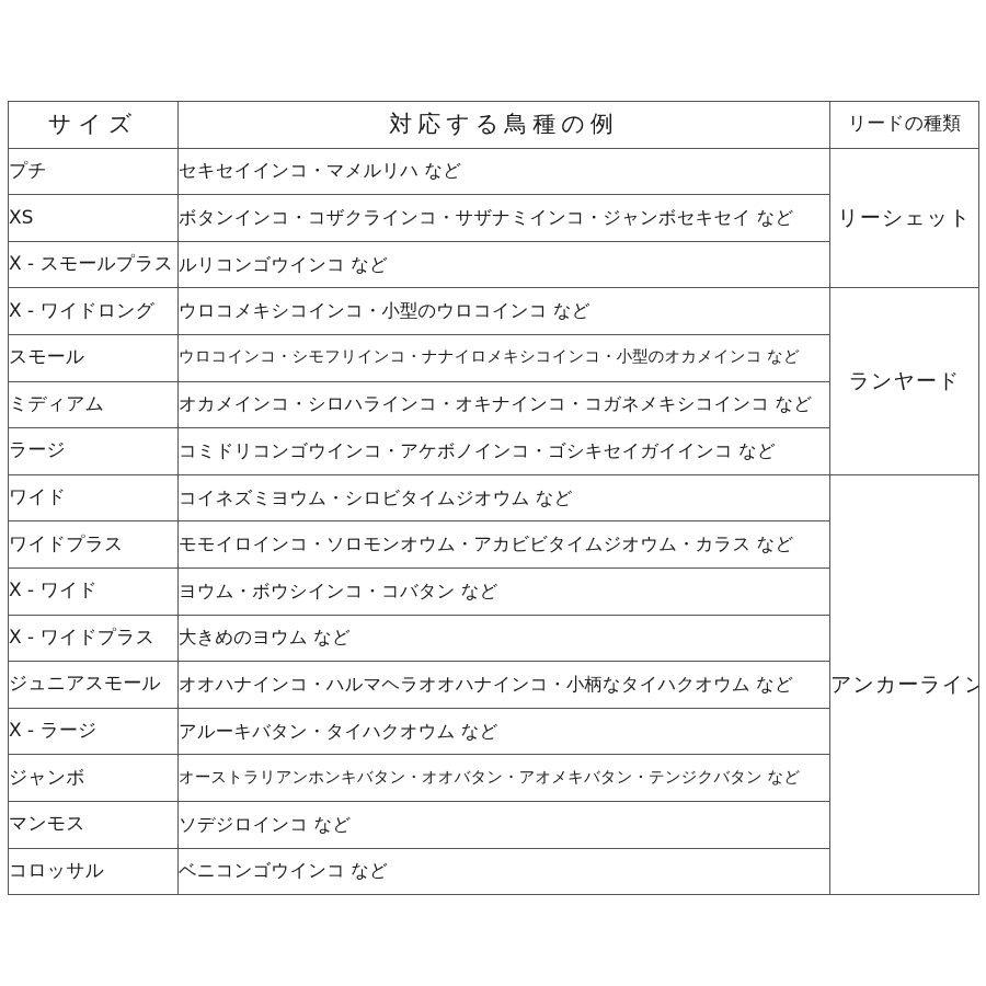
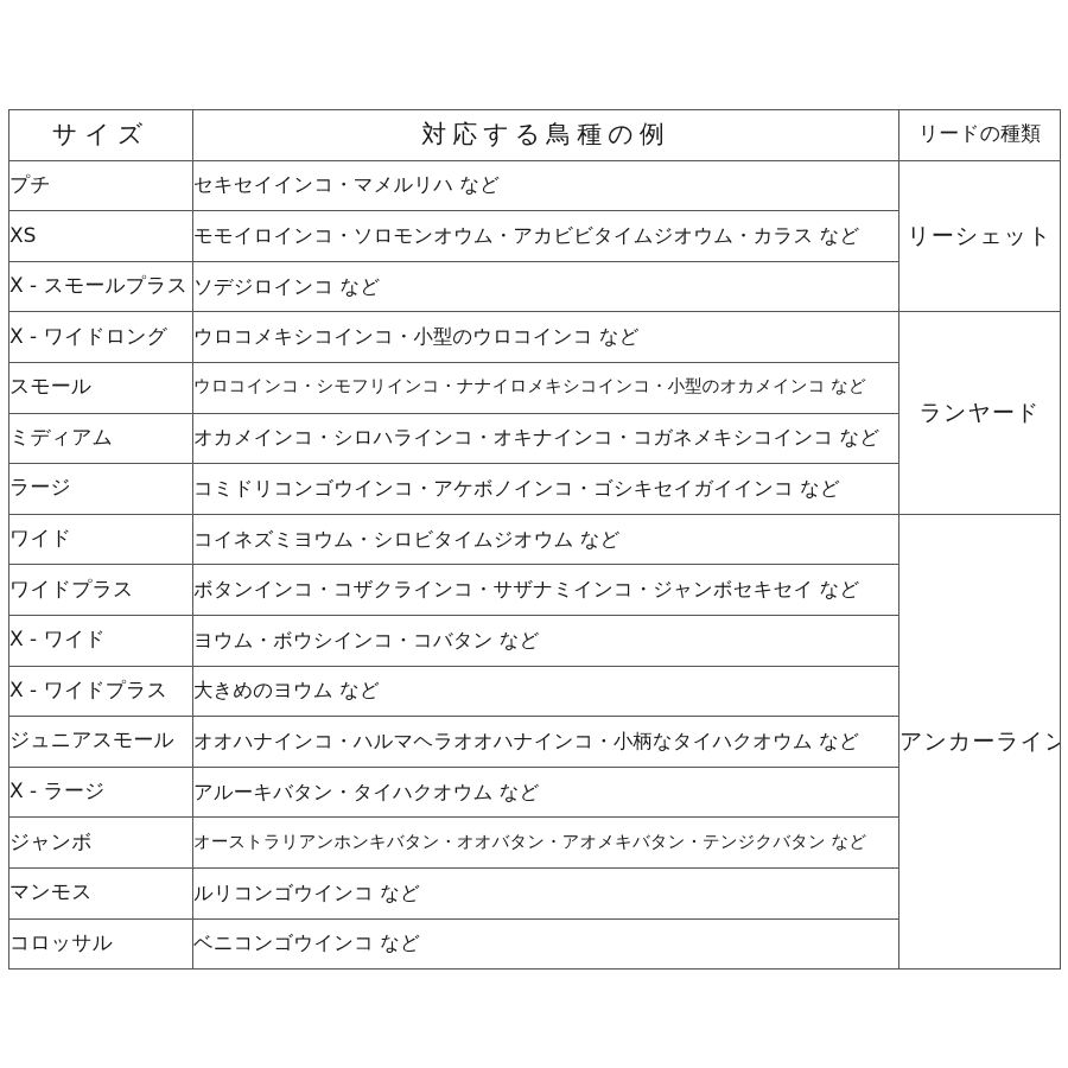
  サイズ	対応する鳥種の例	リードの種類
  プチ	セキセイインコ・マメルリハ など	リーシェット
- XS	ボタンインコ・コザクラインコ・サザナミインコ・ジャンボセキセイ など
+ XS	モモイロインコ・ソロモンオウム・アカビビタイムジオウム・カラス など
- X - スモールプラス	ルリコンゴウインコ など
+ X - スモールプラス	ソデジロインコ など
  X - ワイドロング	ウロコメキシコインコ・小型のウロコインコ など	ランヤード
  スモール	ウロコインコ・シモフリインコ・ナナイロメキシコインコ・小型のオカメインコ など
  ミディアム	オカメインコ・シロハラインコ・オキナインコ・コガネメキシコインコ など
  ラージ	コミドリコンゴウインコ・アケボノインコ・ゴシキセイガイインコ など
  ワイド	コイネズミヨウム・シロビタイムジオウム など	アンカーライン
- ワイドプラス	モモイロインコ・ソロモンオウム・アカビビタイムジオウム・カラス など
+ ワイドプラス	ボタンインコ・コザクラインコ・サザナミインコ・ジャンボセキセイ など
  X - ワイド	ヨウム・ボウシインコ・コバタン など
  X - ワイドプラス	大きめのヨウム など
  ジュニアスモール	オオハナインコ・ハルマヘラオオハナインコ・小柄なタイハクオウム など
  X - ラージ	アルーキバタン・タイハクオウム など
  ジャンボ	オーストラリアンホンキバタン・オオバタン・アオメキバタン・テンジクバタン など
- マンモス	ソデジロインコ など
+ マンモス	ルリコンゴウインコ など
  コロッサル	ベニコンゴウインコ など
